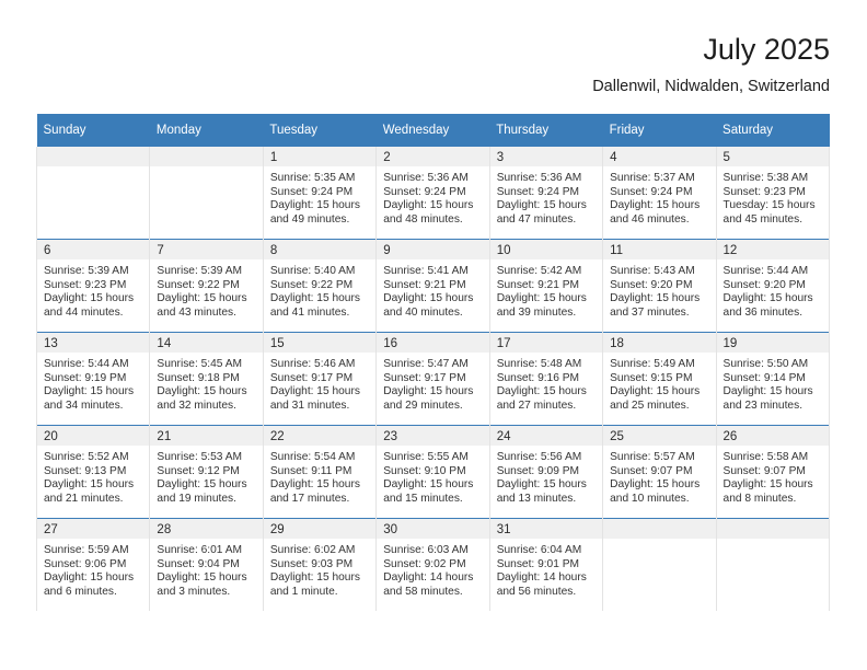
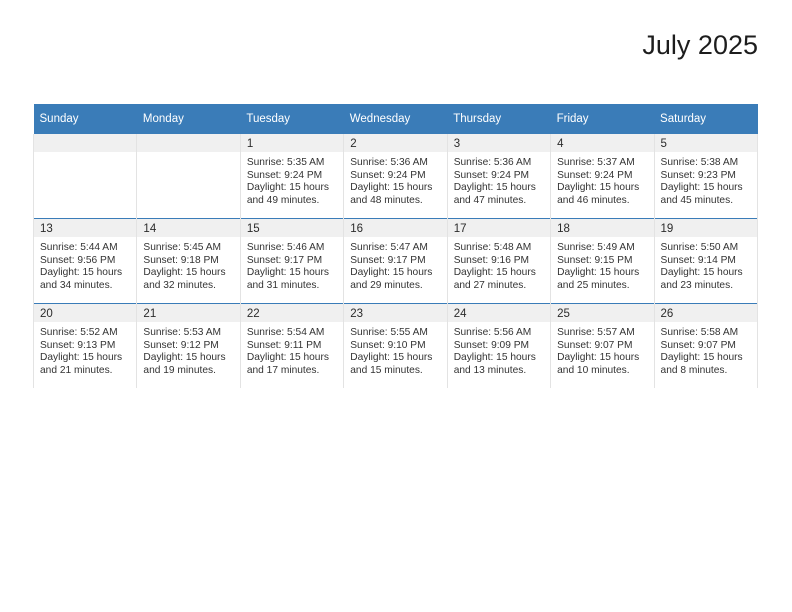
  July 2025
- Dallenwil, Nidwalden, Switzerland
  Sunday	Monday	Tuesday	Wednesday	Thursday	Friday	Saturday
- 		1Sunrise: 5:35 AMSunset: 9:24 PMDaylight: 15 hours and 49 minutes.	2Sunrise: 5:36 AMSunset: 9:24 PMDaylight: 15 hours and 48 minutes.	3Sunrise: 5:36 AMSunset: 9:24 PMDaylight: 15 hours and 47 minutes.	4Sunrise: 5:37 AMSunset: 9:24 PMDaylight: 15 hours and 46 minutes.	5Sunrise: 5:38 AMSunset: 9:23 PMTuesday: 15 hours and 45 minutes.
+ 		1Sunrise: 5:35 AMSunset: 9:24 PMDaylight: 15 hours and 49 minutes.	2Sunrise: 5:36 AMSunset: 9:24 PMDaylight: 15 hours and 48 minutes.	3Sunrise: 5:36 AMSunset: 9:24 PMDaylight: 15 hours and 47 minutes.	4Sunrise: 5:37 AMSunset: 9:24 PMDaylight: 15 hours and 46 minutes.	5Sunrise: 5:38 AMSunset: 9:23 PMDaylight: 15 hours and 45 minutes.
- 6Sunrise: 5:39 AMSunset: 9:23 PMDaylight: 15 hours and 44 minutes.	7Sunrise: 5:39 AMSunset: 9:22 PMDaylight: 15 hours and 43 minutes.	8Sunrise: 5:40 AMSunset: 9:22 PMDaylight: 15 hours and 41 minutes.	9Sunrise: 5:41 AMSunset: 9:21 PMDaylight: 15 hours and 40 minutes.	10Sunrise: 5:42 AMSunset: 9:21 PMDaylight: 15 hours and 39 minutes.	11Sunrise: 5:43 AMSunset: 9:20 PMDaylight: 15 hours and 37 minutes.	12Sunrise: 5:44 AMSunset: 9:20 PMDaylight: 15 hours and 36 minutes.
- 13Sunrise: 5:44 AMSunset: 9:19 PMDaylight: 15 hours and 34 minutes.	14Sunrise: 5:45 AMSunset: 9:18 PMDaylight: 15 hours and 32 minutes.	15Sunrise: 5:46 AMSunset: 9:17 PMDaylight: 15 hours and 31 minutes.	16Sunrise: 5:47 AMSunset: 9:17 PMDaylight: 15 hours and 29 minutes.	17Sunrise: 5:48 AMSunset: 9:16 PMDaylight: 15 hours and 27 minutes.	18Sunrise: 5:49 AMSunset: 9:15 PMDaylight: 15 hours and 25 minutes.	19Sunrise: 5:50 AMSunset: 9:14 PMDaylight: 15 hours and 23 minutes.
+ 13Sunrise: 5:44 AMSunset: 9:56 PMDaylight: 15 hours and 34 minutes.	14Sunrise: 5:45 AMSunset: 9:18 PMDaylight: 15 hours and 32 minutes.	15Sunrise: 5:46 AMSunset: 9:17 PMDaylight: 15 hours and 31 minutes.	16Sunrise: 5:47 AMSunset: 9:17 PMDaylight: 15 hours and 29 minutes.	17Sunrise: 5:48 AMSunset: 9:16 PMDaylight: 15 hours and 27 minutes.	18Sunrise: 5:49 AMSunset: 9:15 PMDaylight: 15 hours and 25 minutes.	19Sunrise: 5:50 AMSunset: 9:14 PMDaylight: 15 hours and 23 minutes.
  20Sunrise: 5:52 AMSunset: 9:13 PMDaylight: 15 hours and 21 minutes.	21Sunrise: 5:53 AMSunset: 9:12 PMDaylight: 15 hours and 19 minutes.	22Sunrise: 5:54 AMSunset: 9:11 PMDaylight: 15 hours and 17 minutes.	23Sunrise: 5:55 AMSunset: 9:10 PMDaylight: 15 hours and 15 minutes.	24Sunrise: 5:56 AMSunset: 9:09 PMDaylight: 15 hours and 13 minutes.	25Sunrise: 5:57 AMSunset: 9:07 PMDaylight: 15 hours and 10 minutes.	26Sunrise: 5:58 AMSunset: 9:07 PMDaylight: 15 hours and 8 minutes.
- 27Sunrise: 5:59 AMSunset: 9:06 PMDaylight: 15 hours and 6 minutes.	28Sunrise: 6:01 AMSunset: 9:04 PMDaylight: 15 hours and 3 minutes.	29Sunrise: 6:02 AMSunset: 9:03 PMDaylight: 15 hours and 1 minute.	30Sunrise: 6:03 AMSunset: 9:02 PMDaylight: 14 hours and 58 minutes.	31Sunrise: 6:04 AMSunset: 9:01 PMDaylight: 14 hours and 56 minutes.
